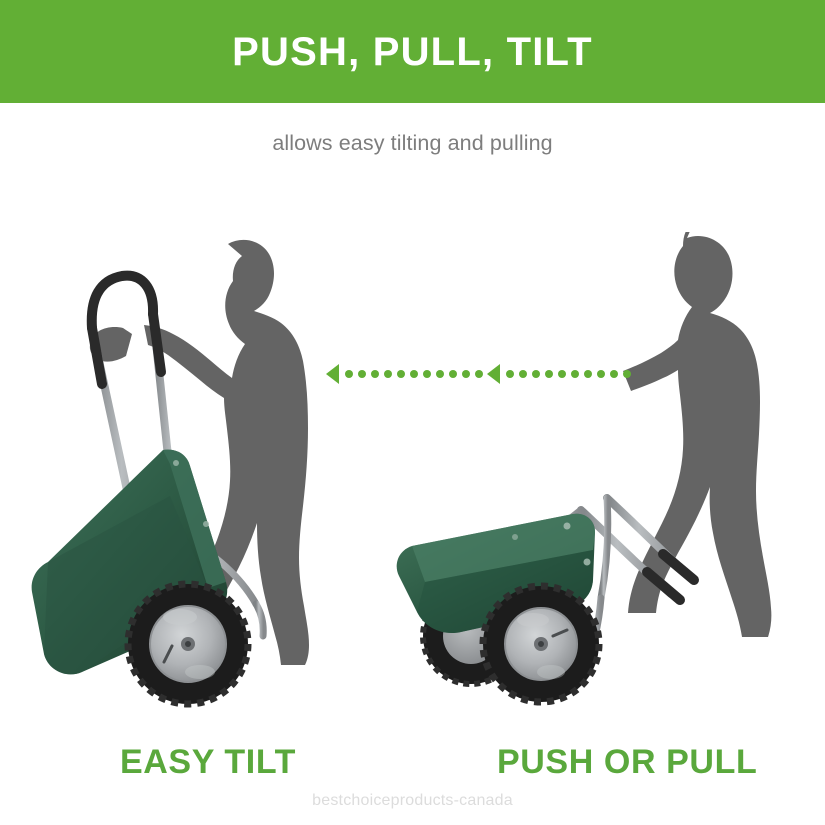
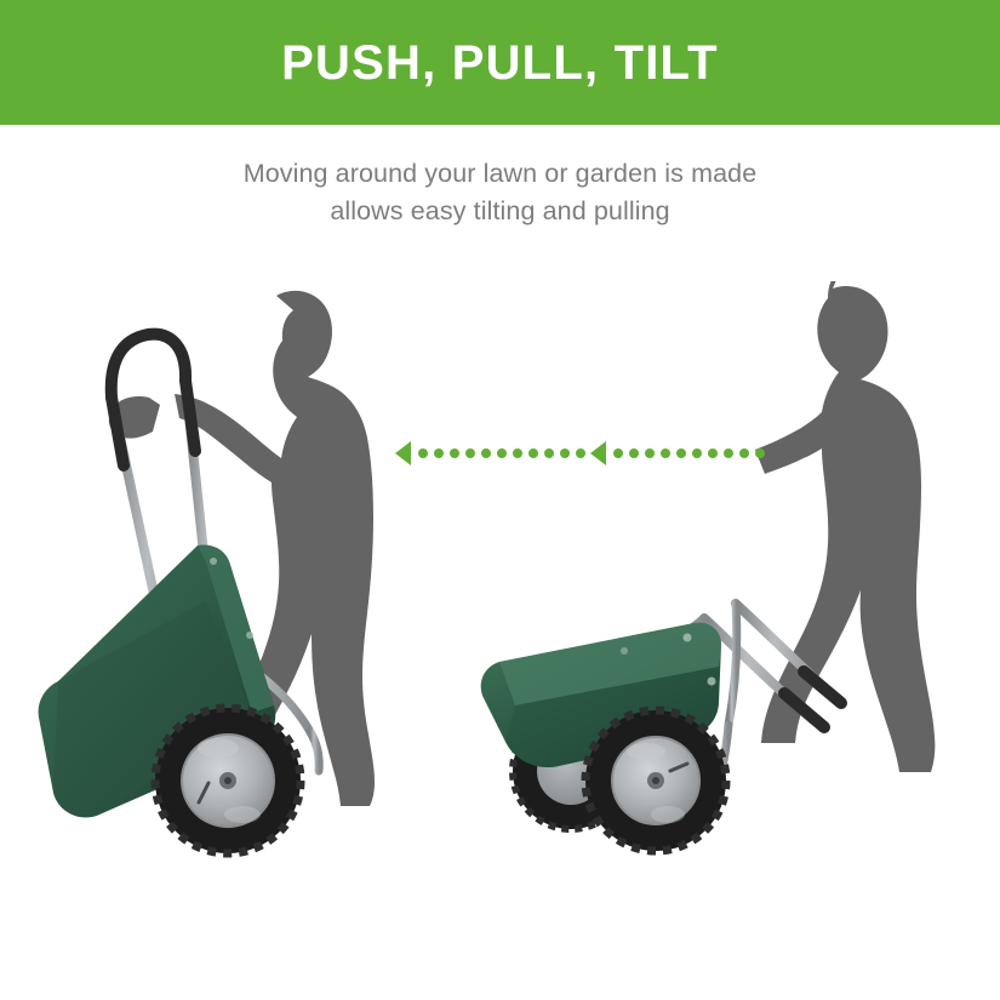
  PUSH, PULL, TILT
+ Moving around your lawn or garden is made
  allows easy tilting and pulling
- EASY TILT
- PUSH OR PULL
- bestchoiceproducts-canada
